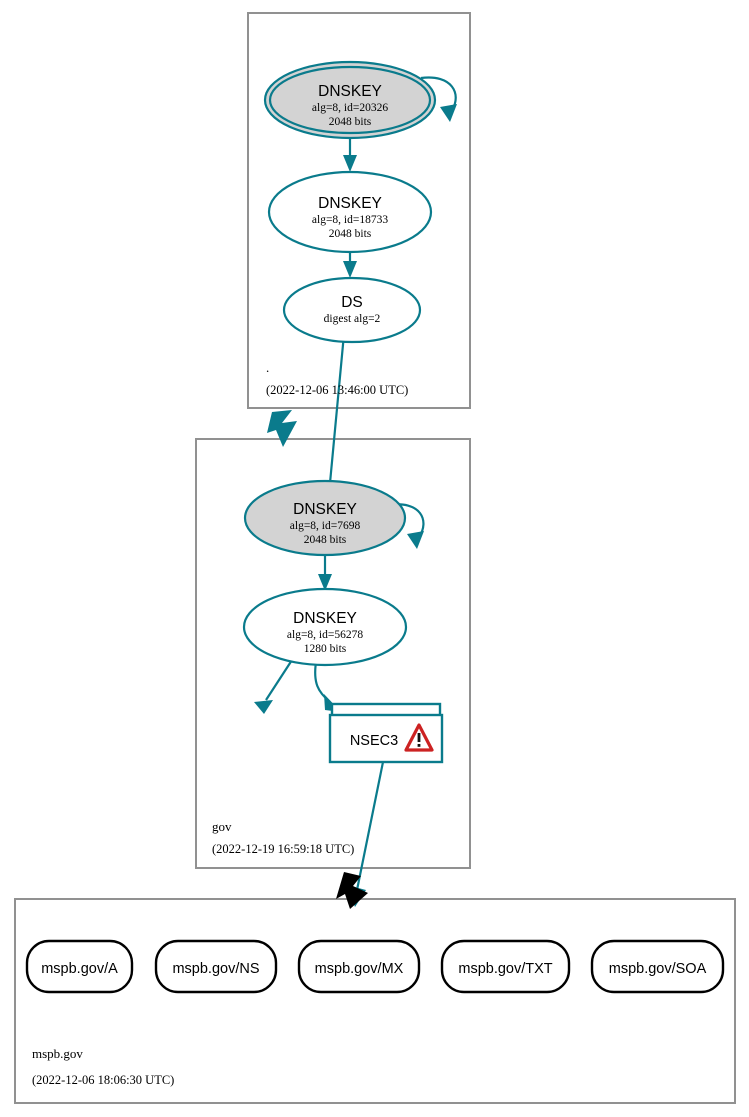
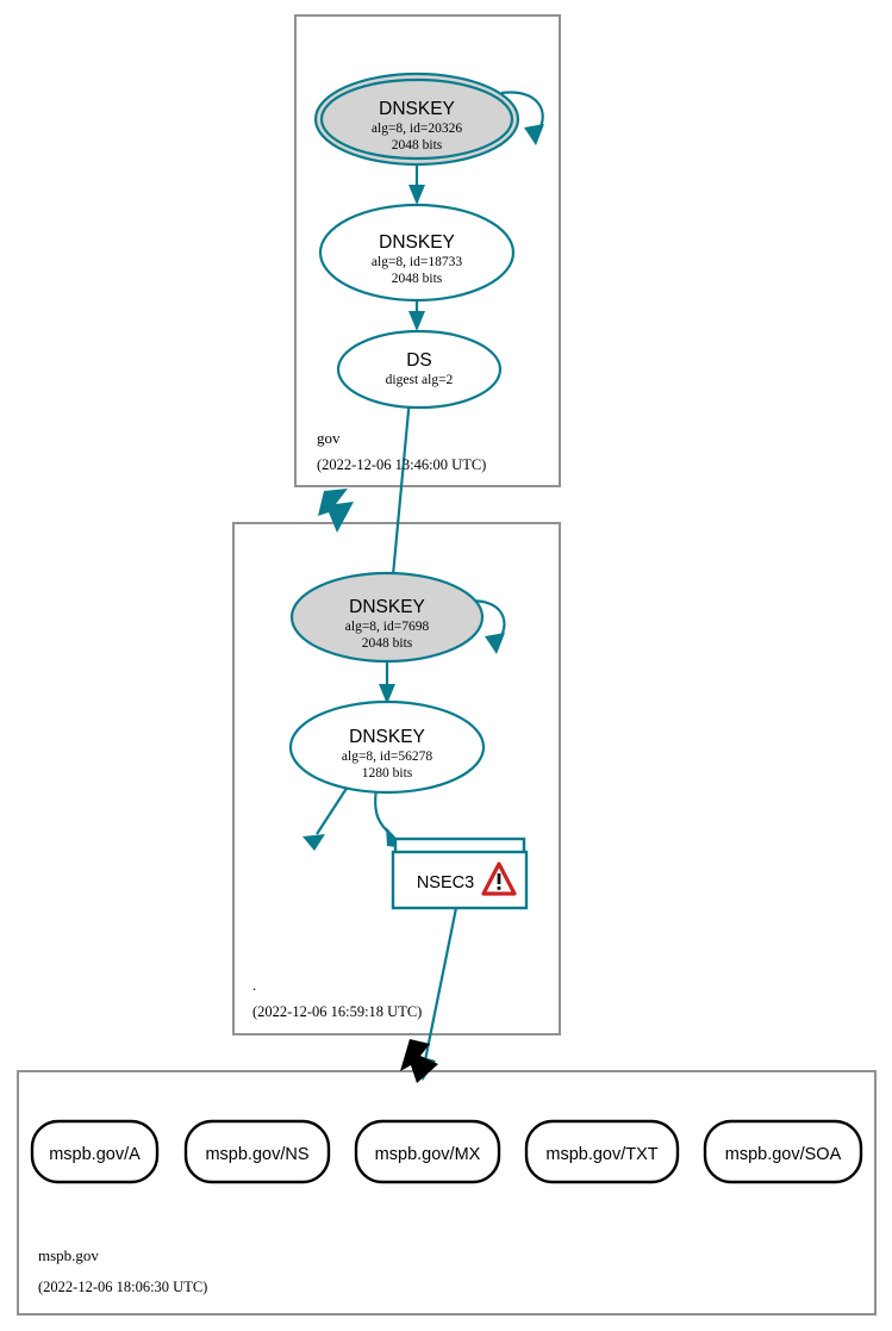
  DNSKEY
  alg=8, id=20326
  2048 bits
  DNSKEY
  alg=8, id=18733
  2048 bits
  DS
  digest alg=2
- .
+ gov
  (2022-12-06 13:46:00 UTC)
  DNSKEY
  alg=8, id=7698
  2048 bits
  DNSKEY
  alg=8, id=56278
  1280 bits
  NSEC3
- gov
+ .
- (2022-12-19 16:59:18 UTC)
+ (2022-12-06 16:59:18 UTC)
  mspb.gov/A
  mspb.gov/NS
  mspb.gov/MX
  mspb.gov/TXT
  mspb.gov/SOA
  mspb.gov
  (2022-12-06 18:06:30 UTC)
